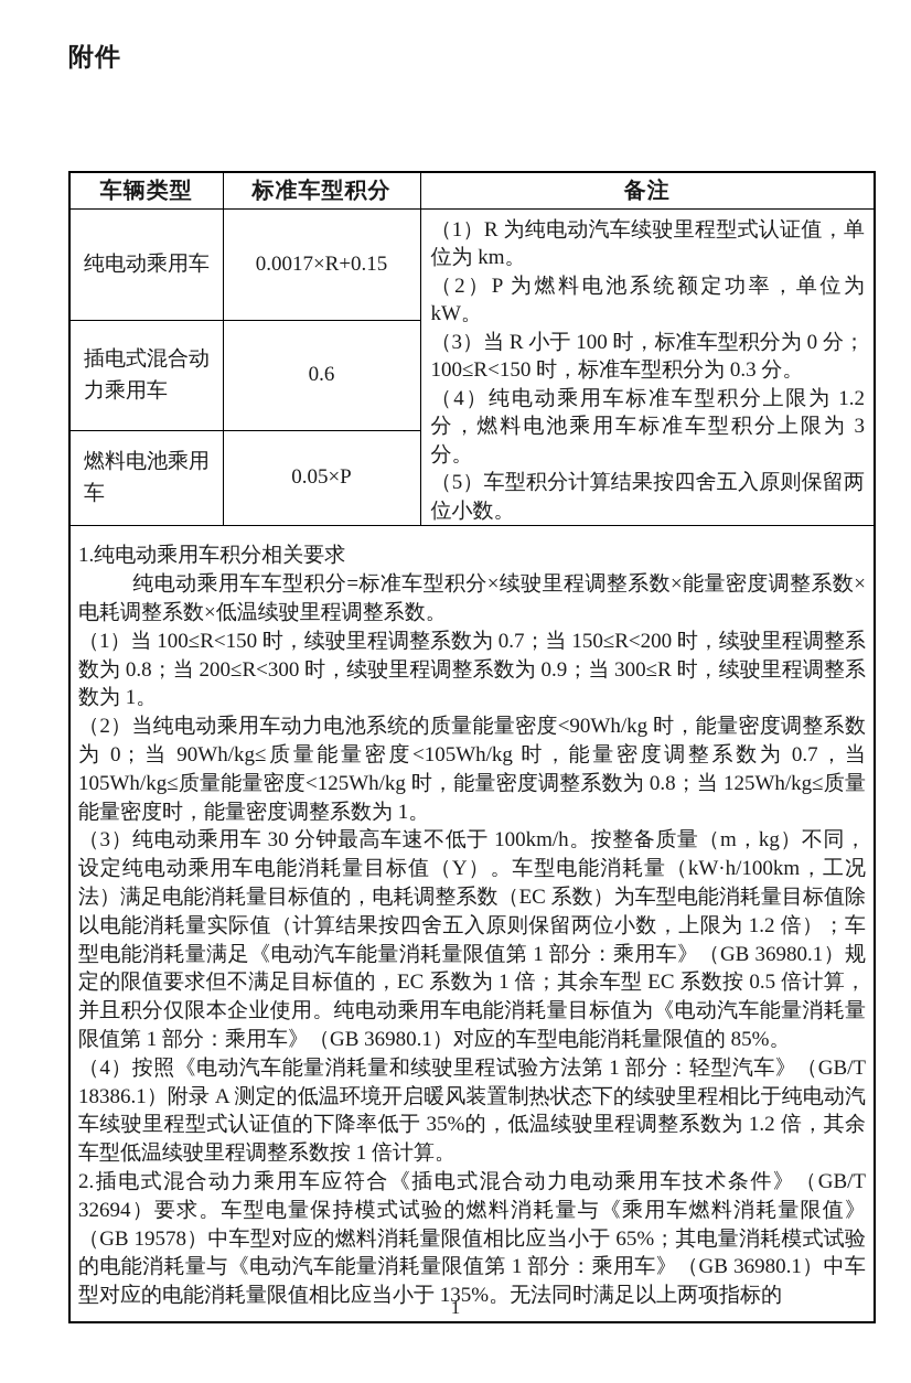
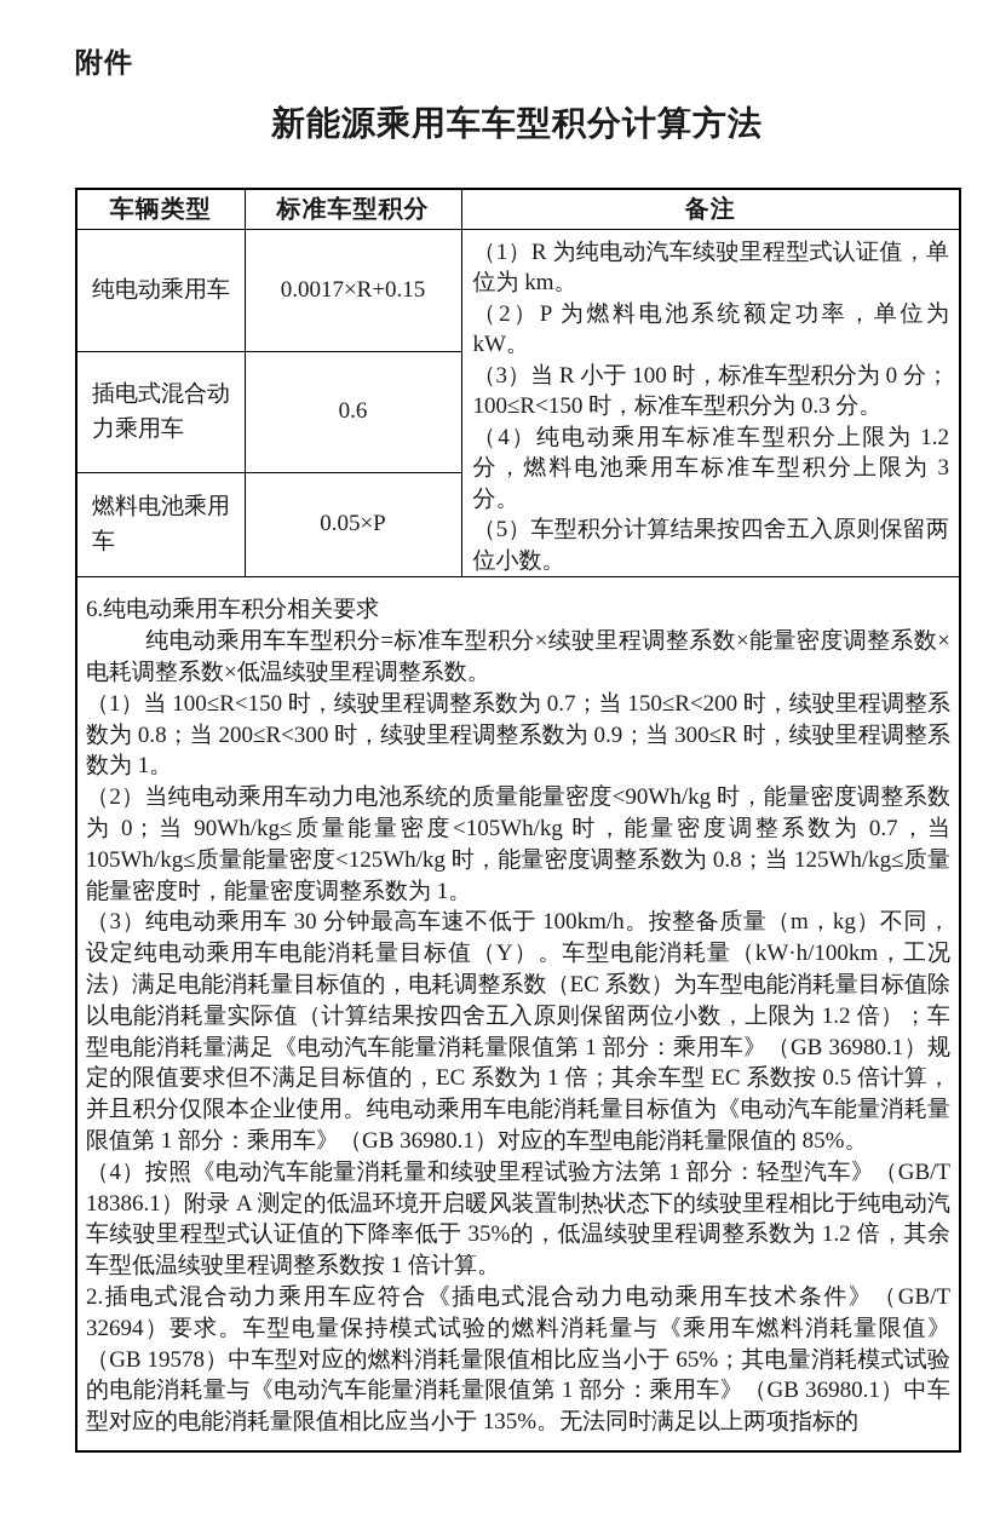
  附件
+ 新能源乘用车车型积分计算方法
  车辆类型	标准车型积分	备注
  纯电动乘用车	0.0017×R+0.15	（1）R 为纯电动汽车续驶里程型式认证值，单位为 km。 （2）P 为燃料电池系统额定功率，单位为 kW。 （3）当 R 小于 100 时，标准车型积分为 0 分；100≤R<150 时，标准车型积分为 0.3 分。 （4）纯电动乘用车标准车型积分上限为 1.2 分，燃料电池乘用车标准车型积分上限为 3 分。 （5）车型积分计算结果按四舍五入原则保留两位小数。
  插电式混合动力乘用车	0.6
  燃料电池乘用车	0.05×P
- 1.纯电动乘用车积分相关要求 纯电动乘用车车型积分=标准车型积分×续驶里程调整系数×能量密度调整系数×电耗调整系数×低温续驶里程调整系数。 （1）当 100≤R<150 时，续驶里程调整系数为 0.7；当 150≤R<200 时，续驶里程调整系数为 0.8；当 200≤R<300 时，续驶里程调整系数为 0.9；当 300≤R 时，续驶里程调整系数为 1。 （2）当纯电动乘用车动力电池系统的质量能量密度<90Wh/kg 时，能量密度调整系数为 0；当 90Wh/kg≤质量能量密度<105Wh/kg 时，能量密度调整系数为 0.7，当 105Wh/kg≤质量能量密度<125Wh/kg 时，能量密度调整系数为 0.8；当 125Wh/kg≤质量能量密度时，能量密度调整系数为 1。 （3）纯电动乘用车 30 分钟最高车速不低于 100km/h。按整备质量（m，kg）不同，设定纯电动乘用车电能消耗量目标值（Y）。车型电能消耗量（kW·h/100km，工况法）满足电能消耗量目标值的，电耗调整系数（EC 系数）为车型电能消耗量目标值除以电能消耗量实际值（计算结果按四舍五入原则保留两位小数，上限为 1.2 倍）；车型电能消耗量满足《电动汽车能量消耗量限值第 1 部分：乘用车》（GB 36980.1）规定的限值要求但不满足目标值的，EC 系数为 1 倍；其余车型 EC 系数按 0.5 倍计算，并且积分仅限本企业使用。纯电动乘用车电能消耗量目标值为《电动汽车能量消耗量限值第 1 部分：乘用车》（GB 36980.1）对应的车型电能消耗量限值的 85%。 （4）按照《电动汽车能量消耗量和续驶里程试验方法第 1 部分：轻型汽车》（GB/T 18386.1）附录 A 测定的低温环境开启暖风装置制热状态下的续驶里程相比于纯电动汽车续驶里程型式认证值的下降率低于 35%的，低温续驶里程调整系数为 1.2 倍，其余车型低温续驶里程调整系数按 1 倍计算。 2.插电式混合动力乘用车应符合《插电式混合动力电动乘用车技术条件》（GB/T 32694）要求。车型电量保持模式试验的燃料消耗量与《乘用车燃料消耗量限值》（GB 19578）中车型对应的燃料消耗量限值相比应当小于 65%；其电量消耗模式试验的电能消耗量与《电动汽车能量消耗量限值第 1 部分：乘用车》（GB 36980.1）中车型对应的电能消耗量限值相比应当小于 135%。无法同时满足以上两项指标的
+ 6.纯电动乘用车积分相关要求 纯电动乘用车车型积分=标准车型积分×续驶里程调整系数×能量密度调整系数×电耗调整系数×低温续驶里程调整系数。 （1）当 100≤R<150 时，续驶里程调整系数为 0.7；当 150≤R<200 时，续驶里程调整系数为 0.8；当 200≤R<300 时，续驶里程调整系数为 0.9；当 300≤R 时，续驶里程调整系数为 1。 （2）当纯电动乘用车动力电池系统的质量能量密度<90Wh/kg 时，能量密度调整系数为 0；当 90Wh/kg≤质量能量密度<105Wh/kg 时，能量密度调整系数为 0.7，当 105Wh/kg≤质量能量密度<125Wh/kg 时，能量密度调整系数为 0.8；当 125Wh/kg≤质量能量密度时，能量密度调整系数为 1。 （3）纯电动乘用车 30 分钟最高车速不低于 100km/h。按整备质量（m，kg）不同，设定纯电动乘用车电能消耗量目标值（Y）。车型电能消耗量（kW·h/100km，工况法）满足电能消耗量目标值的，电耗调整系数（EC 系数）为车型电能消耗量目标值除以电能消耗量实际值（计算结果按四舍五入原则保留两位小数，上限为 1.2 倍）；车型电能消耗量满足《电动汽车能量消耗量限值第 1 部分：乘用车》（GB 36980.1）规定的限值要求但不满足目标值的，EC 系数为 1 倍；其余车型 EC 系数按 0.5 倍计算，并且积分仅限本企业使用。纯电动乘用车电能消耗量目标值为《电动汽车能量消耗量限值第 1 部分：乘用车》（GB 36980.1）对应的车型电能消耗量限值的 85%。 （4）按照《电动汽车能量消耗量和续驶里程试验方法第 1 部分：轻型汽车》（GB/T 18386.1）附录 A 测定的低温环境开启暖风装置制热状态下的续驶里程相比于纯电动汽车续驶里程型式认证值的下降率低于 35%的，低温续驶里程调整系数为 1.2 倍，其余车型低温续驶里程调整系数按 1 倍计算。 2.插电式混合动力乘用车应符合《插电式混合动力电动乘用车技术条件》（GB/T 32694）要求。车型电量保持模式试验的燃料消耗量与《乘用车燃料消耗量限值》（GB 19578）中车型对应的燃料消耗量限值相比应当小于 65%；其电量消耗模式试验的电能消耗量与《电动汽车能量消耗量限值第 1 部分：乘用车》（GB 36980.1）中车型对应的电能消耗量限值相比应当小于 135%。无法同时满足以上两项指标的
- 1
